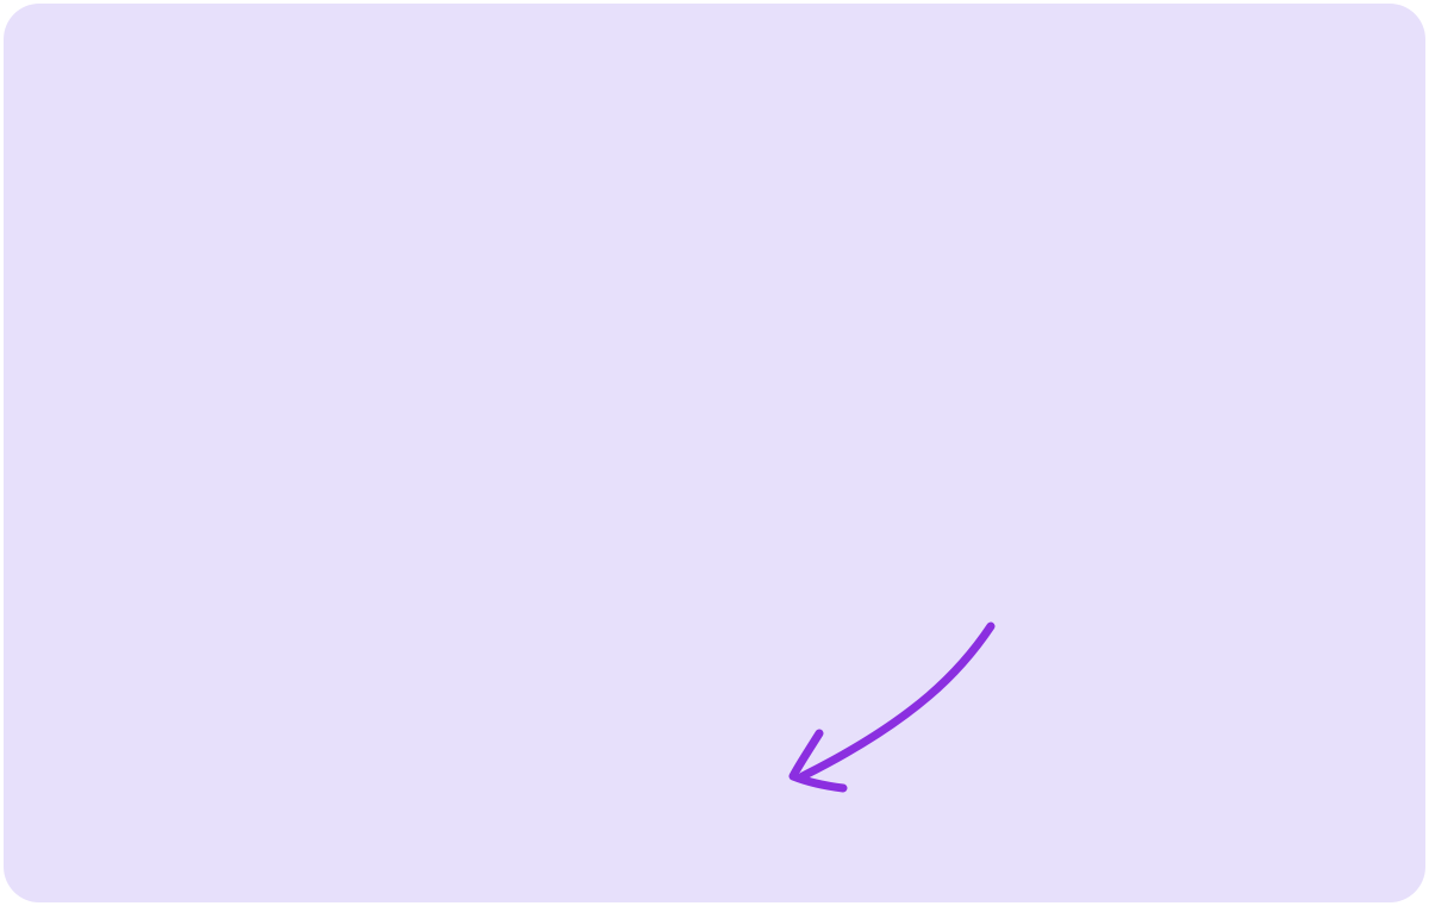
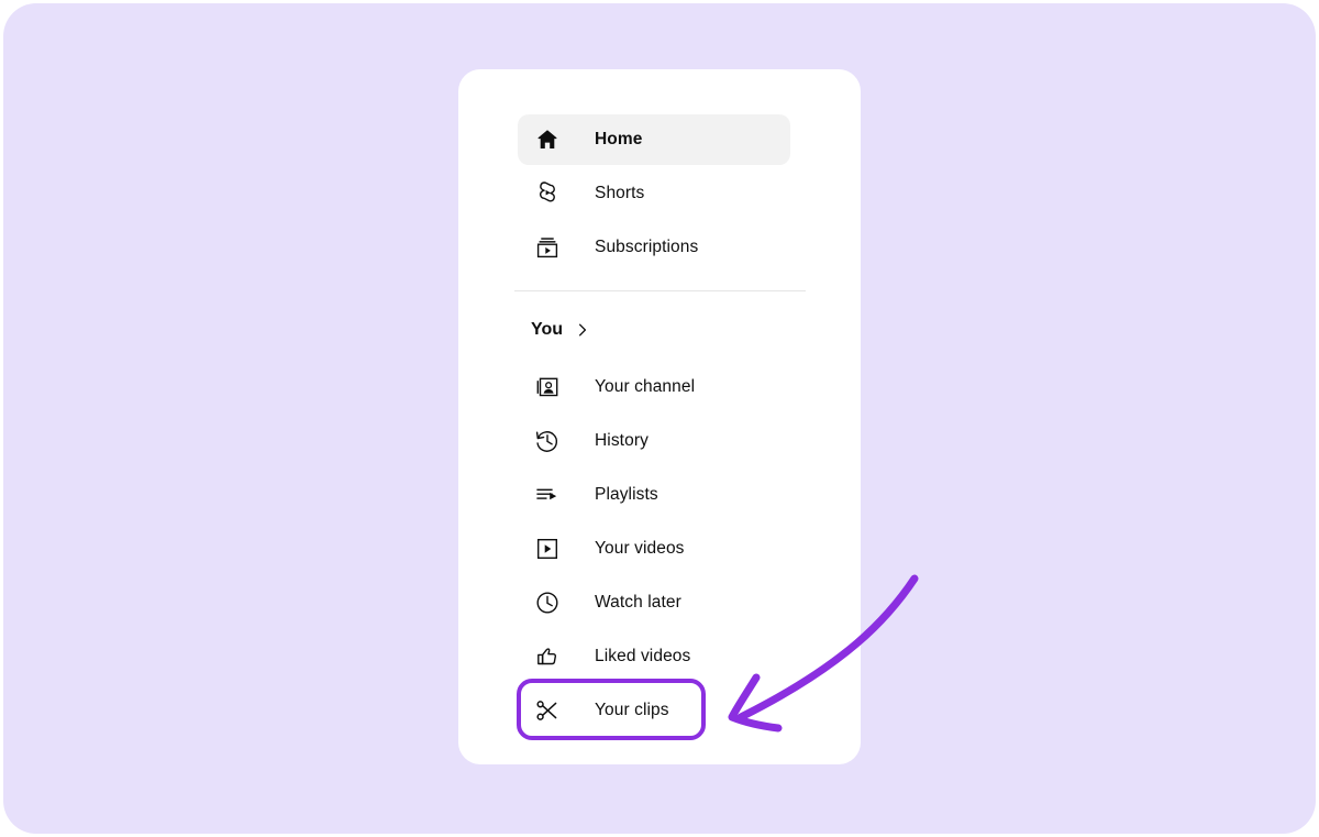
+ Home
+ Shorts
+ Subscriptions
+ You
+ Your channel
+ History
+ Playlists
+ Your videos
+ Watch later
+ Liked videos
+ Your clips
